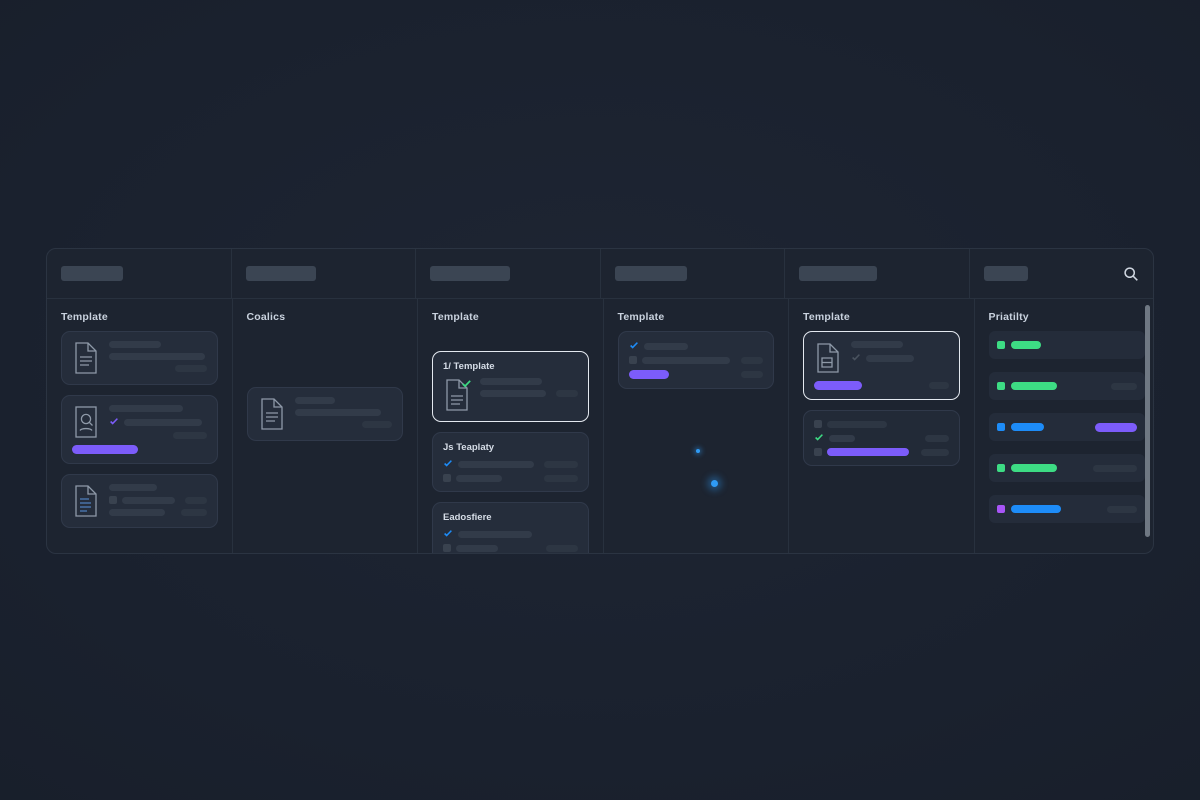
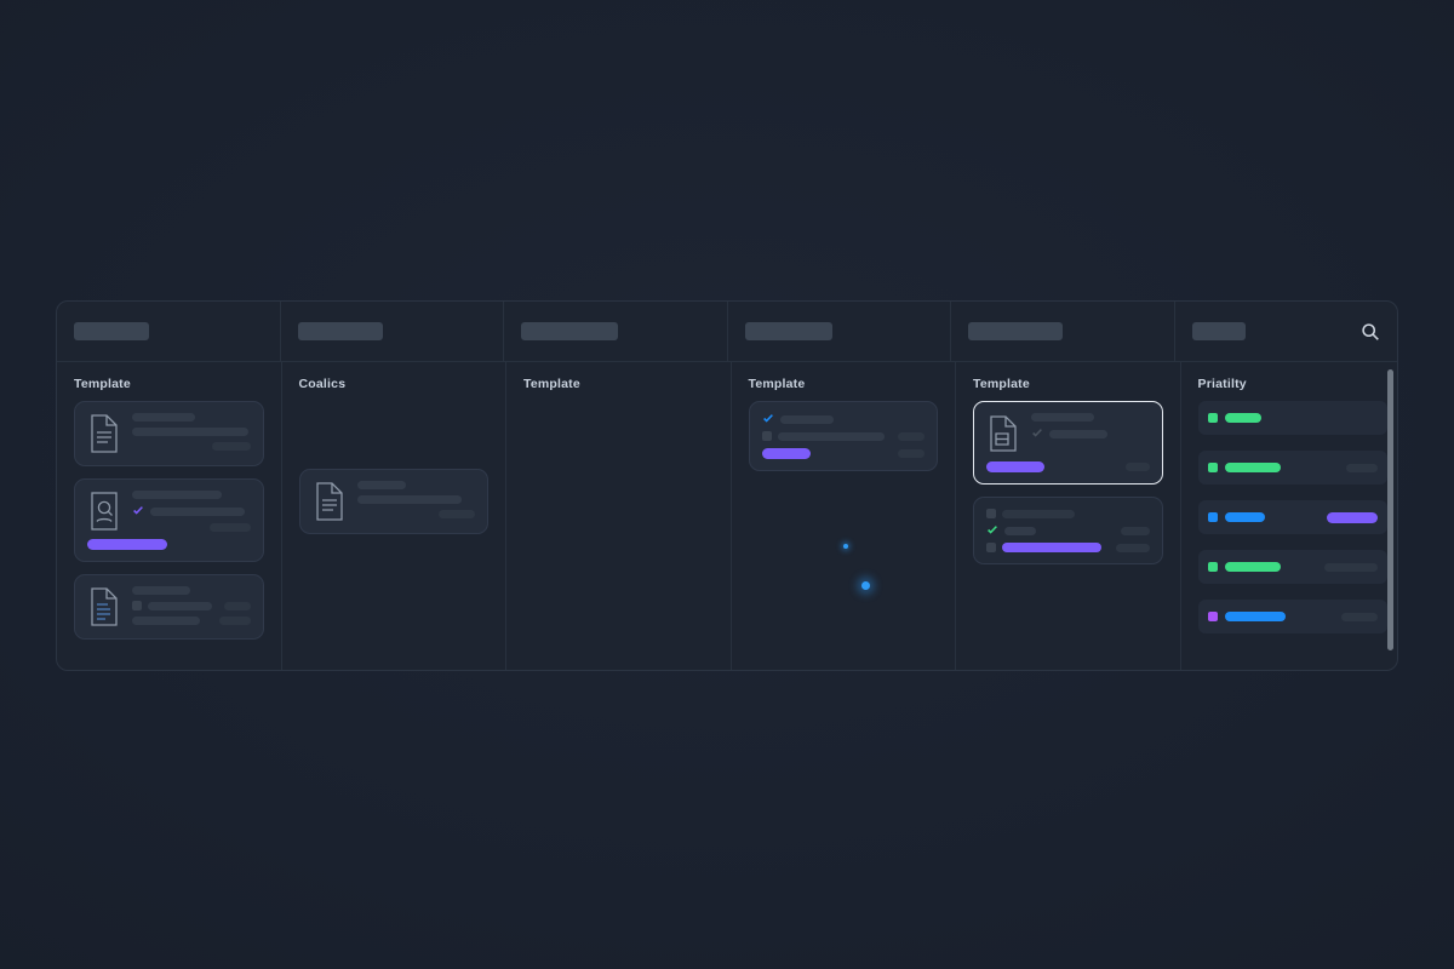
  Template
  Coalics
  Template
- 1/ Template
- Js Teaplaty
- Eadosfiere
  Template
  Template
  Priatilty
